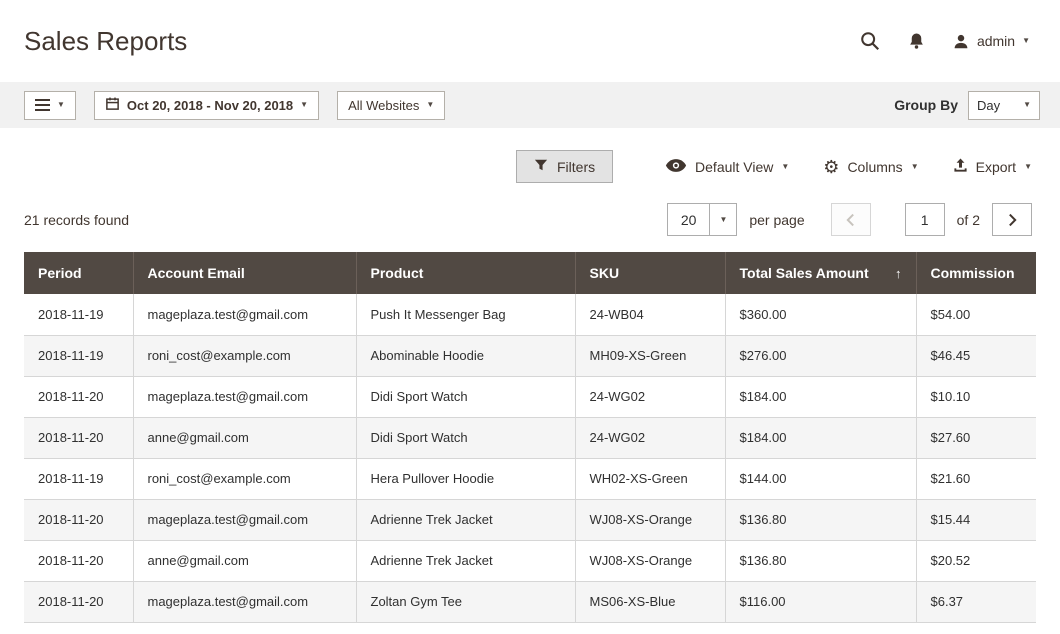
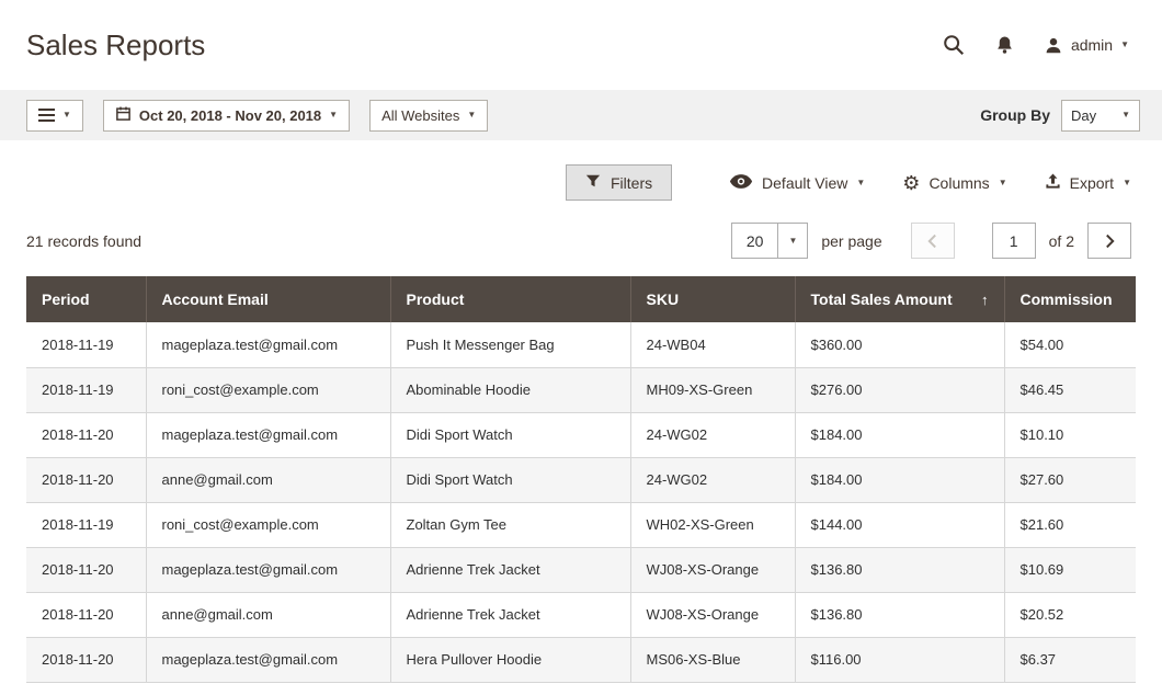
  Sales Reports
  admin
  ▼
  ▼
  Oct 20, 2018 - Nov 20, 2018
  ▼
  All Websites
  ▼
  Group By
  Day
  ▼
  Filters
  Default View
  ▼
  ⚙
  Columns
  ▼
  Export
  ▼
  21 records found
  20
  ▼
  per page
  1
  of 2
  Period	Account Email	Product	SKU	Total Sales Amount ↑	Commission
  2018-11-19	mageplaza.test@gmail.com	Push It Messenger Bag	24-WB04	$360.00	$54.00
  2018-11-19	roni_cost@example.com	Abominable Hoodie	MH09-XS-Green	$276.00	$46.45
  2018-11-20	mageplaza.test@gmail.com	Didi Sport Watch	24-WG02	$184.00	$10.10
  2018-11-20	anne@gmail.com	Didi Sport Watch	24-WG02	$184.00	$27.60
- 2018-11-19	roni_cost@example.com	Hera Pullover Hoodie	WH02-XS-Green	$144.00	$21.60
+ 2018-11-19	roni_cost@example.com	Zoltan Gym Tee	WH02-XS-Green	$144.00	$21.60
- 2018-11-20	mageplaza.test@gmail.com	Adrienne Trek Jacket	WJ08-XS-Orange	$136.80	$15.44
+ 2018-11-20	mageplaza.test@gmail.com	Adrienne Trek Jacket	WJ08-XS-Orange	$136.80	$10.69
  2018-11-20	anne@gmail.com	Adrienne Trek Jacket	WJ08-XS-Orange	$136.80	$20.52
- 2018-11-20	mageplaza.test@gmail.com	Zoltan Gym Tee	MS06-XS-Blue	$116.00	$6.37
+ 2018-11-20	mageplaza.test@gmail.com	Hera Pullover Hoodie	MS06-XS-Blue	$116.00	$6.37
